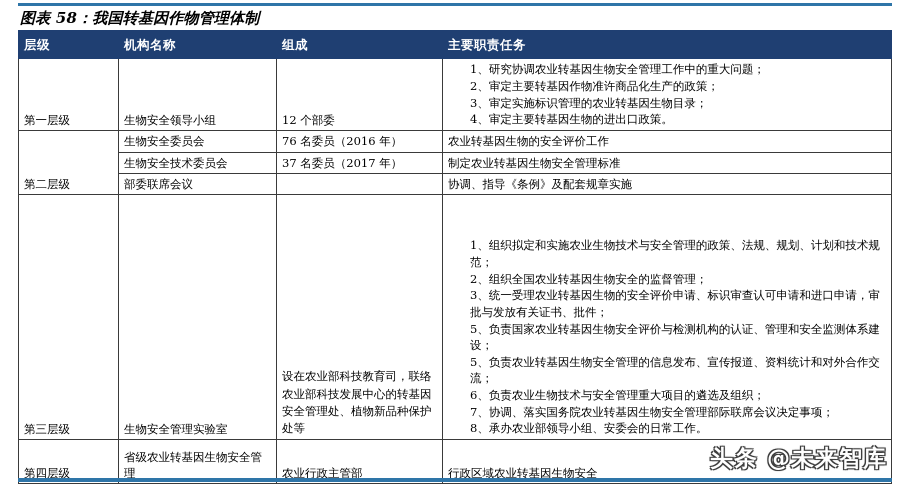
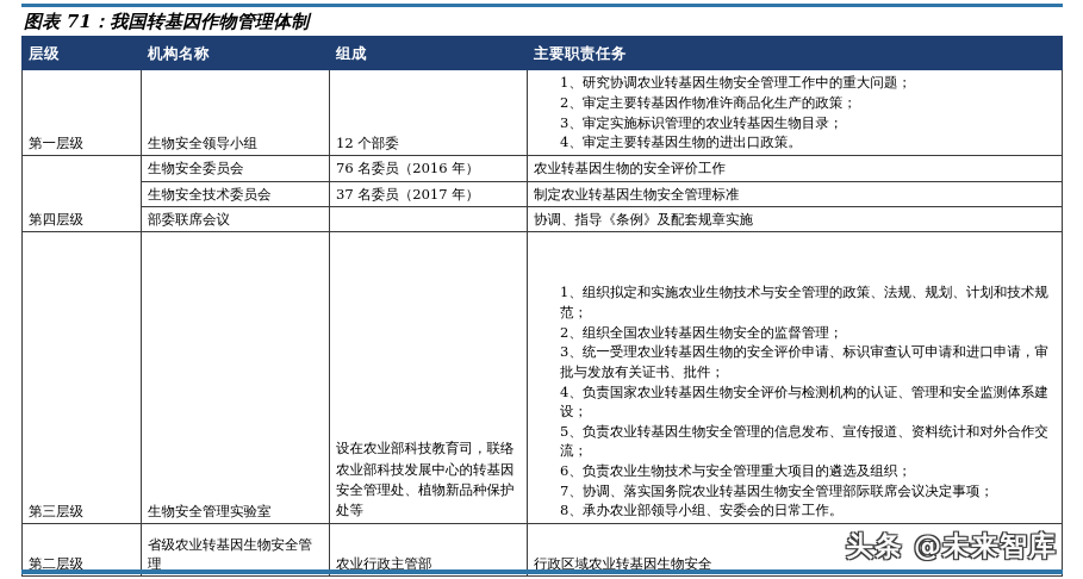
- 图表 58：我国转基因作物管理体制
+ 图表 71：我国转基因作物管理体制
  层级	机构名称	组成	主要职责任务
  第一层级	生物安全领导小组	12 个部委	1、研究协调农业转基因生物安全管理工作中的重大问题； 2、审定主要转基因作物准许商品化生产的政策； 3、审定实施标识管理的农业转基因生物目录； 4、审定主要转基因生物的进出口政策。
- 第二层级	生物安全委员会	76 名委员（2016 年）	农业转基因生物的安全评价工作
+ 第四层级	生物安全委员会	76 名委员（2016 年）	农业转基因生物的安全评价工作
  生物安全技术委员会	37 名委员（2017 年）	制定农业转基因生物安全管理标准
  部委联席会议		协调、指导《条例》及配套规章实施
- 第三层级	生物安全管理实验室	设在农业部科技教育司，联络农业部科技发展中心的转基因安全管理处、植物新品种保护处等	1、组织拟定和实施农业生物技术与安全管理的政策、法规、规划、计划和技术规范； 2、组织全国农业转基因生物安全的监督管理； 3、统一受理农业转基因生物的安全评价申请、标识审查认可申请和进口申请，审批与发放有关证书、批件； 5、负责国家农业转基因生物安全评价与检测机构的认证、管理和安全监测体系建设； 5、负责农业转基因生物安全管理的信息发布、宣传报道、资料统计和对外合作交流； 6、负责农业生物技术与安全管理重大项目的遴选及组织； 7、协调、落实国务院农业转基因生物安全管理部际联席会议决定事项； 8、承办农业部领导小组、安委会的日常工作。
+ 第三层级	生物安全管理实验室	设在农业部科技教育司，联络农业部科技发展中心的转基因安全管理处、植物新品种保护处等	1、组织拟定和实施农业生物技术与安全管理的政策、法规、规划、计划和技术规范； 2、组织全国农业转基因生物安全的监督管理； 3、统一受理农业转基因生物的安全评价申请、标识审查认可申请和进口申请，审批与发放有关证书、批件； 4、负责国家农业转基因生物安全评价与检测机构的认证、管理和安全监测体系建设； 5、负责农业转基因生物安全管理的信息发布、宣传报道、资料统计和对外合作交流； 6、负责农业生物技术与安全管理重大项目的遴选及组织； 7、协调、落实国务院农业转基因生物安全管理部际联席会议决定事项； 8、承办农业部领导小组、安委会的日常工作。
- 第四层级	省级农业转基因生物安全管理	农业行政主管部	行政区域农业转基因生物安全
+ 第二层级	省级农业转基因生物安全管理	农业行政主管部	行政区域农业转基因生物安全
  头条 @未来智库
